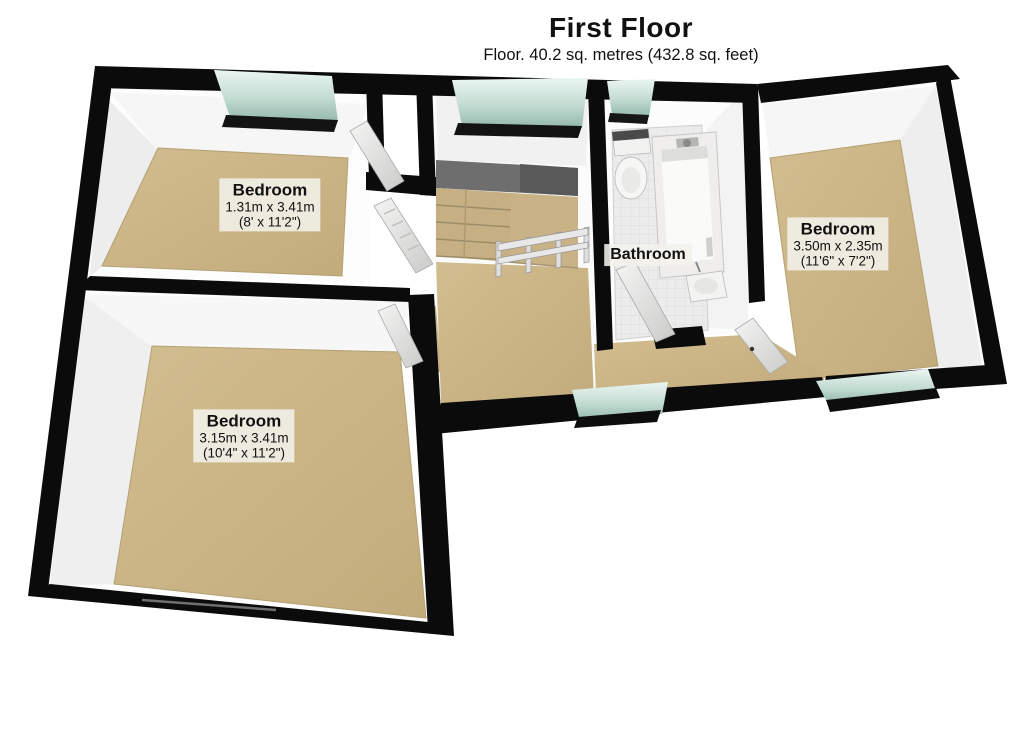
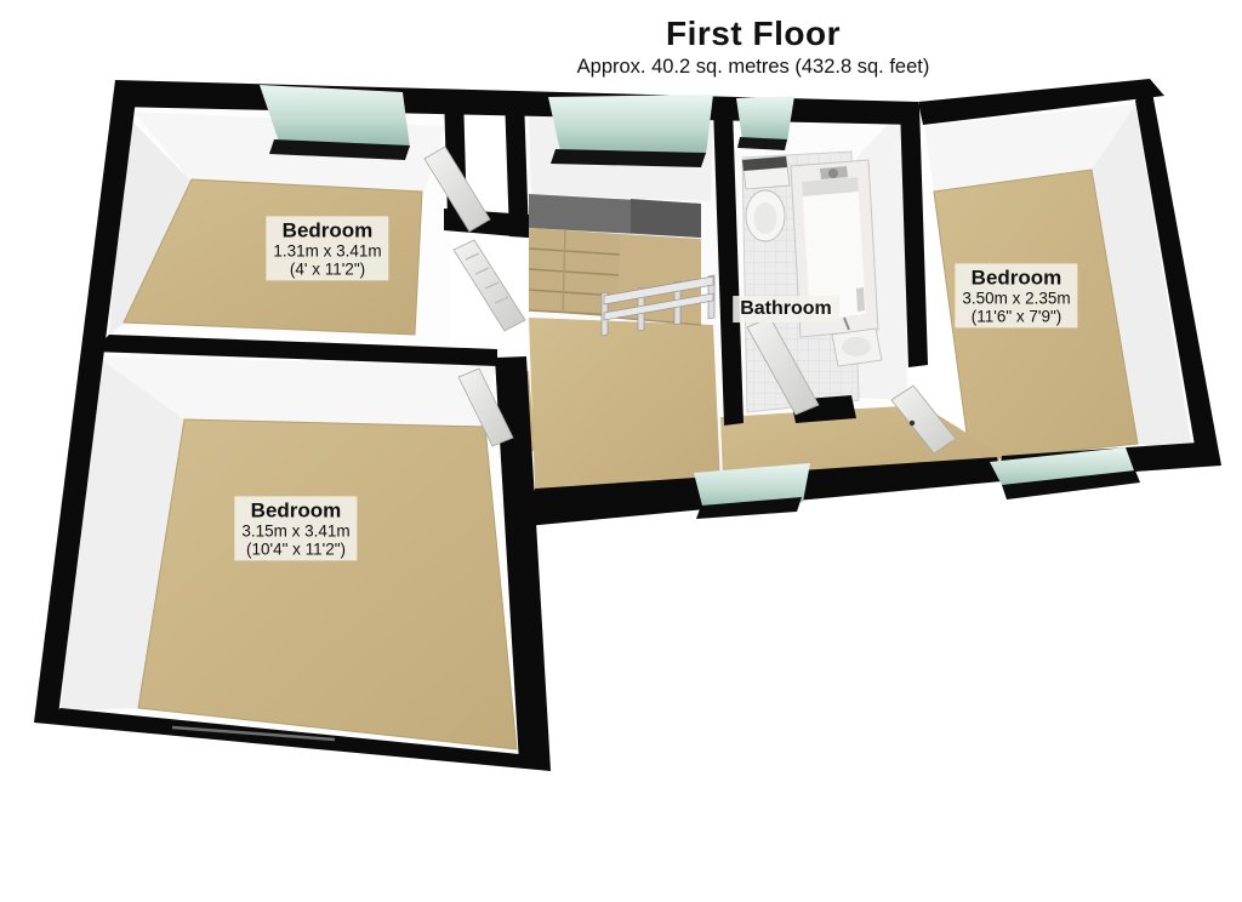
  First Floor
- Floor. 40.2 sq. metres (432.8 sq. feet)
+ Approx. 40.2 sq. metres (432.8 sq. feet)
  Bedroom
  1.31m x 3.41m
- (8' x 11'2")
+ (4' x 11'2")
  Bedroom
  3.50m x 2.35m
- (11'6" x 7'2")
+ (11'6" x 7'9")
  Bedroom
  3.15m x 3.41m
  (10'4" x 11'2")
  Bathroom
